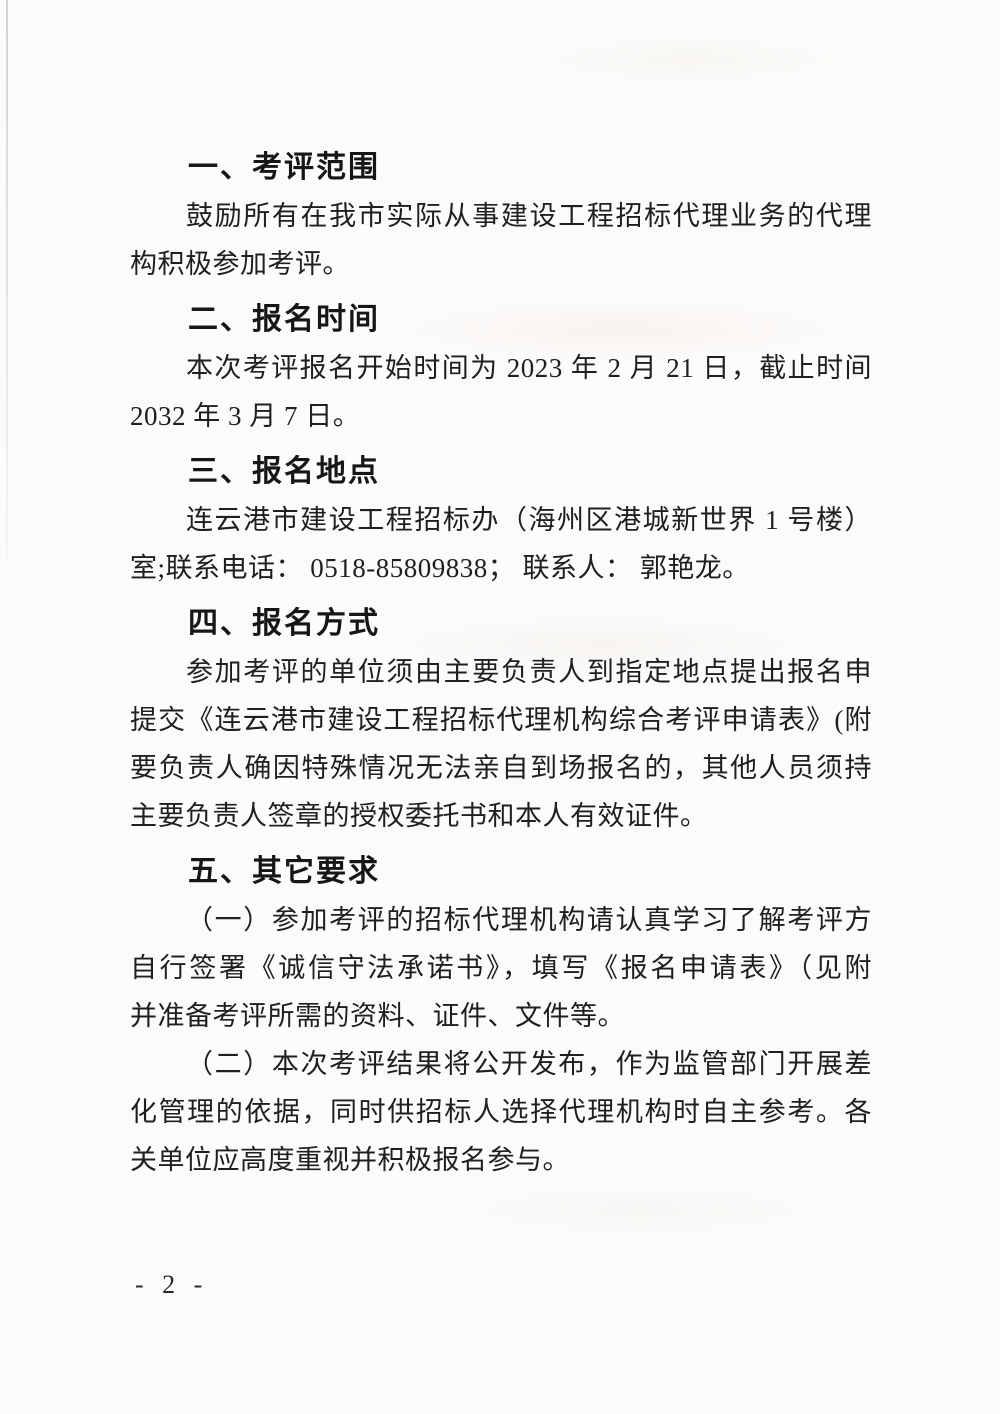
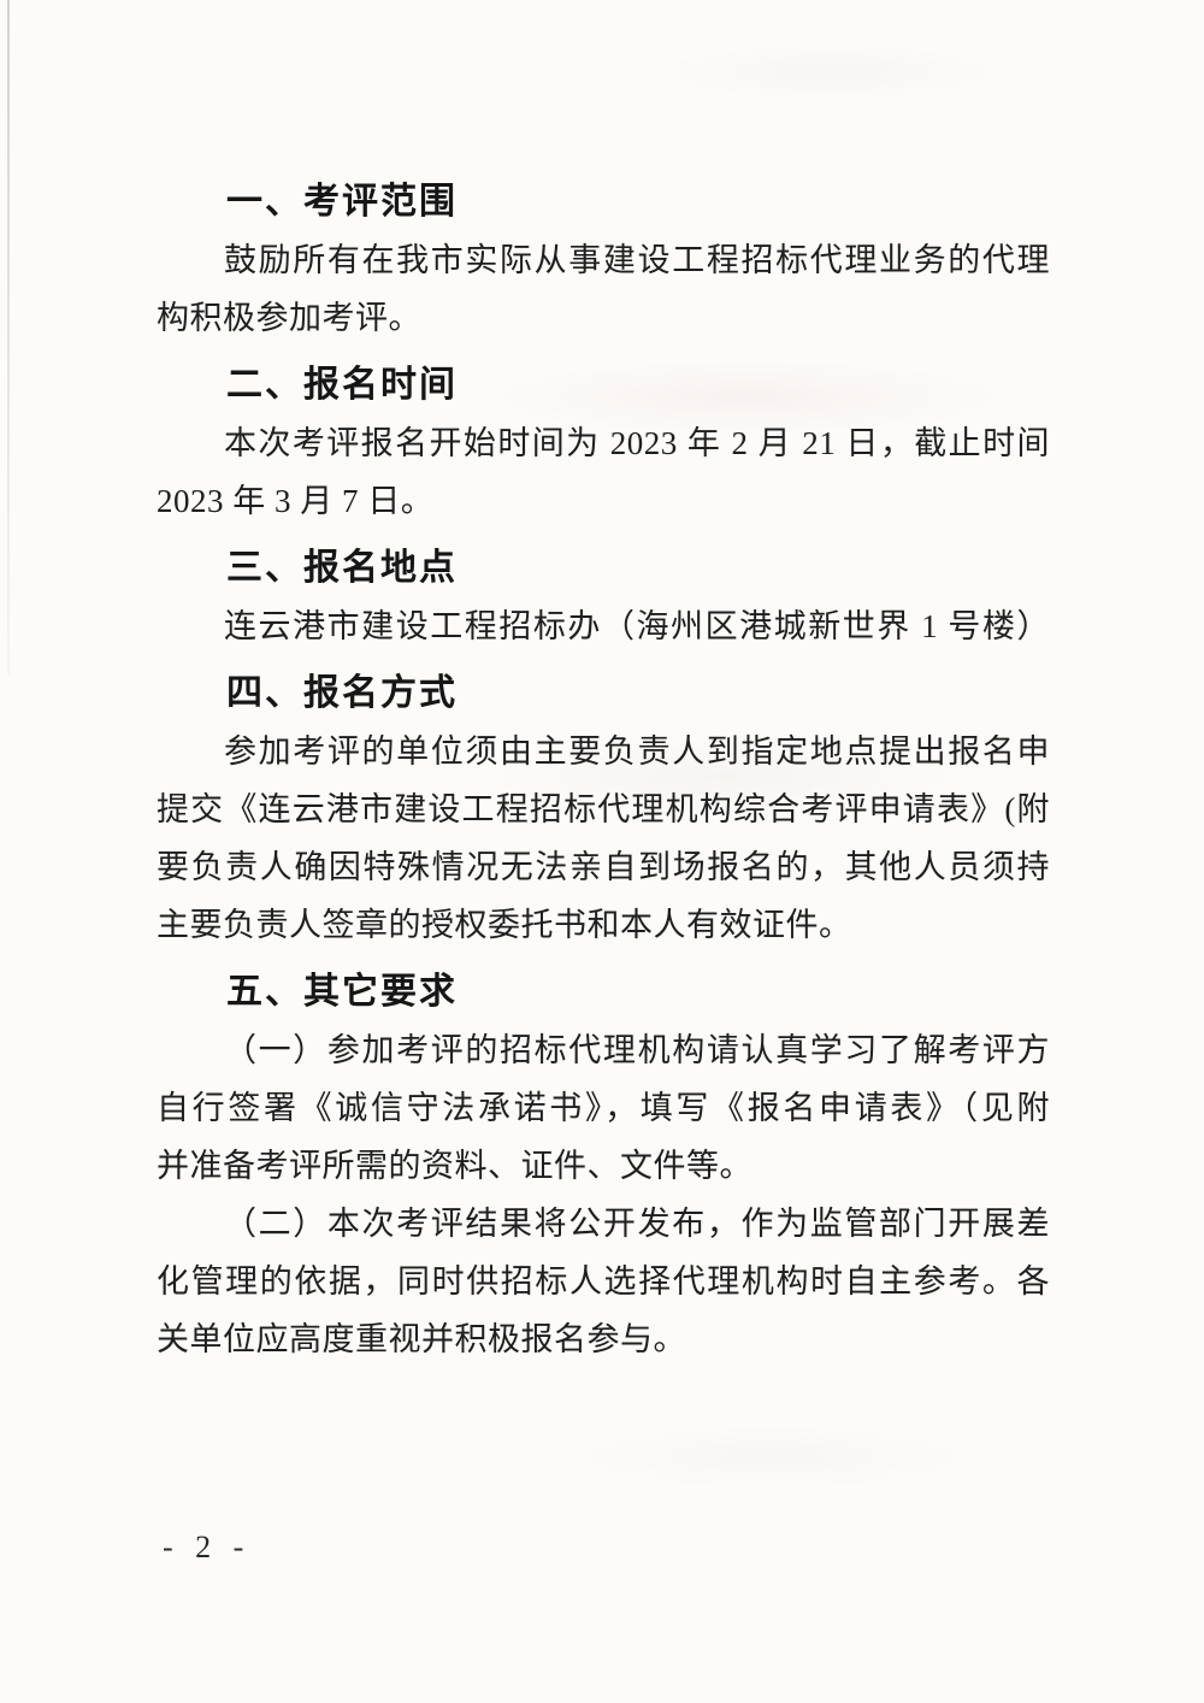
  一、考评范围
  鼓励所有在我市实际从事建设工程招标代理业务的代理
  构积极参加考评。
  二、报名时间
  本次考评报名开始时间为 2023 年 2 月 21 日，截止时间
- 2032 年 3 月 7 日。
+ 2023 年 3 月 7 日。
  三、报名地点
  连云港市建设工程招标办（海州区港城新世界 1 号楼）
- 室;联系电话： 0518-85809838； 联系人： 郭艳龙。
  四、报名方式
  参加考评的单位须由主要负责人到指定地点提出报名申
  提交《连云港市建设工程招标代理机构综合考评申请表》(附
  要负责人确因特殊情况无法亲自到场报名的，其他人员须持
  主要负责人签章的授权委托书和本人有效证件。
  五、其它要求
  （一）参加考评的招标代理机构请认真学习了解考评方
  自行签署《诚信守法承诺书》，填写《报名申请表》（见附
  并准备考评所需的资料、证件、文件等。
  （二）本次考评结果将公开发布，作为监管部门开展差
  化管理的依据，同时供招标人选择代理机构时自主参考。各
  关单位应高度重视并积极报名参与。
  - 2 -
